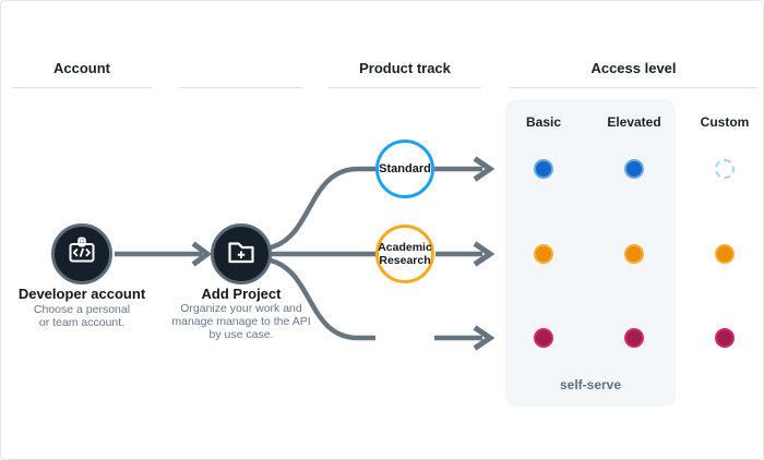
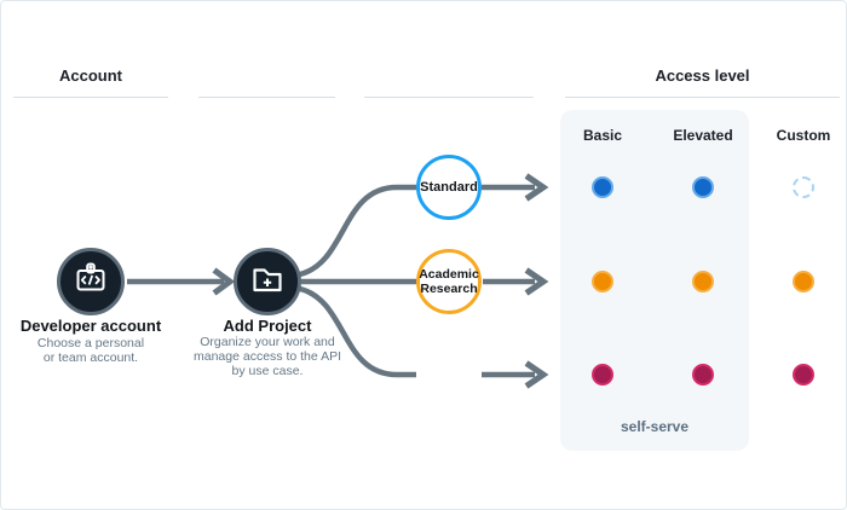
  Account
- Product track
  Access level
  Developer account
  Choose a personal
  or team account.
  Add Project
  Organize your work and
- manage manage to the API
+ manage access to the API
  by use case.
  Standard
  Academic
  Research
  Basic
  Elevated
  Custom
  self-serve
